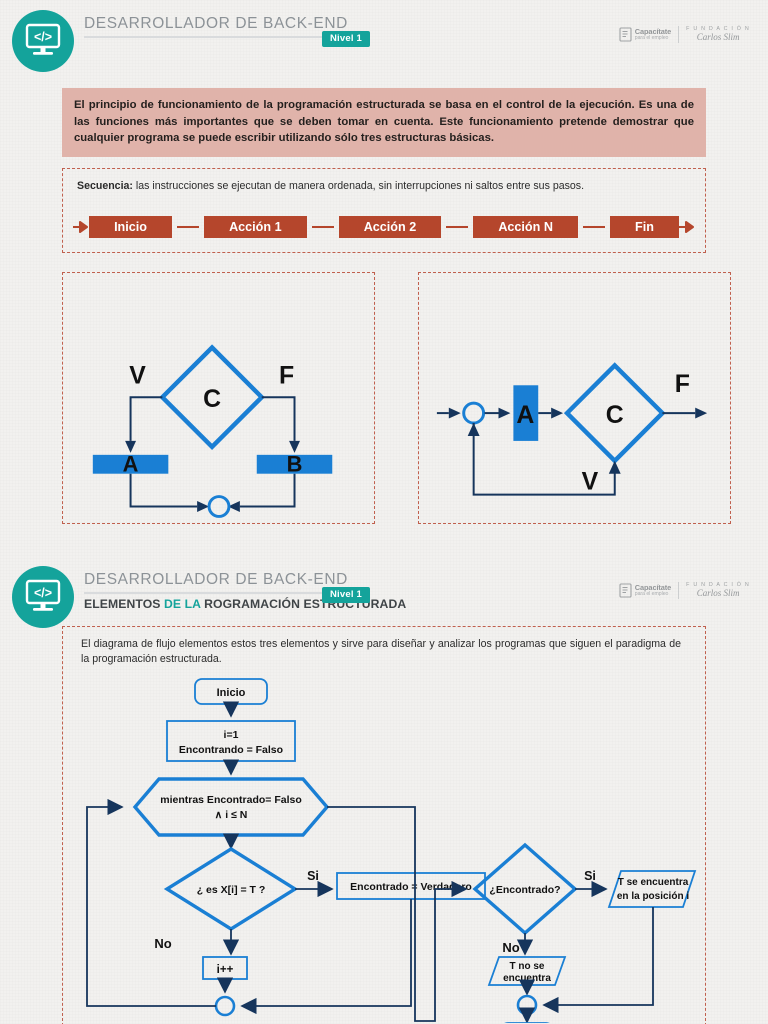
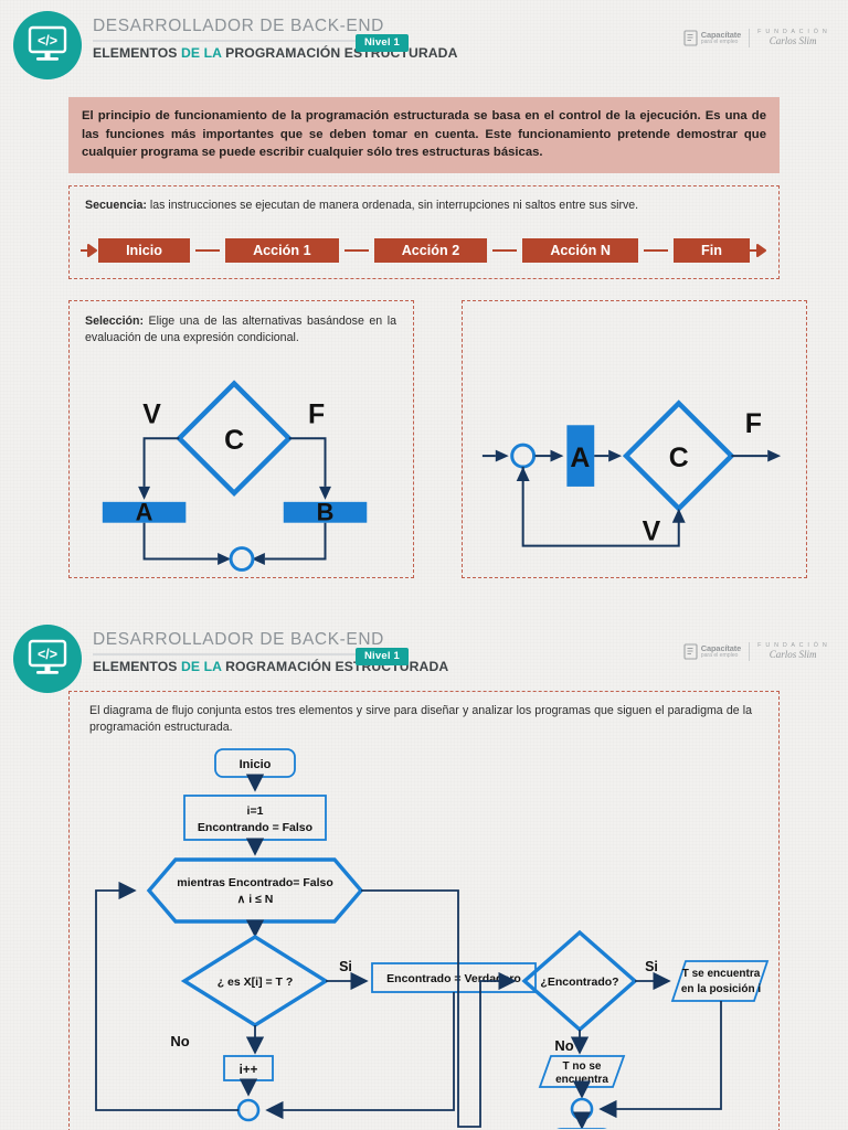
  </>
  DESARROLLADOR DE BACK-END
+ ELEMENTOS DE LA PROGRAMACIÓN ESTRUCTURADA
  Nivel 1
  Capacítate
  Carlos Slim
- El principio de funcionamiento de la programación estructurada se basa en el control de la ejecución. Es una de las funciones más importantes que se deben tomar en cuenta. Este funcionamiento pretende demostrar que cualquier programa se puede escribir utilizando sólo tres estructuras básicas.
+ El principio de funcionamiento de la programación estructurada se basa en el control de la ejecución. Es una de las funciones más importantes que se deben tomar en cuenta. Este funcionamiento pretende demostrar que cualquier programa se puede escribir cualquier sólo tres estructuras básicas.
- Secuencia: las instrucciones se ejecutan de manera ordenada, sin interrupciones ni saltos entre sus pasos.
+ Secuencia: las instrucciones se ejecutan de manera ordenada, sin interrupciones ni saltos entre sus sirve.
  Inicio
  Acción 1
  Acción 2
  Acción N
  Fin
+ Selección: Elige una de las alternativas basándose en la evaluación de una expresión condicional.
  C
  V
  F
  A
  B
  A
  C
  F
  V
  </>
  DESARROLLADOR DE BACK-END
  ELEMENTOS DE LA ROGRAMACIÓN ESTRUCTURADA
  Nivel 1
  Capacítate
  Carlos Slim
- El diagrama de flujo elementos estos tres elementos y sirve para diseñar y analizar los programas que siguen el paradigma de la programación estructurada.
+ El diagrama de flujo conjunta estos tres elementos y sirve para diseñar y analizar los programas que siguen el paradigma de la programación estructurada.
  Inicio
  i=1
  Encontrando = Falso
  mientras Encontrado= Falso
  ∧ i ≤ N
  ¿ es X[i] = T ?
  Si
  Encontrado Verdadero
  No
  i++
  ¿Encontrado?
  Si
  T se encuentra
  en la posición i
  No
  T no se
  encuentra
